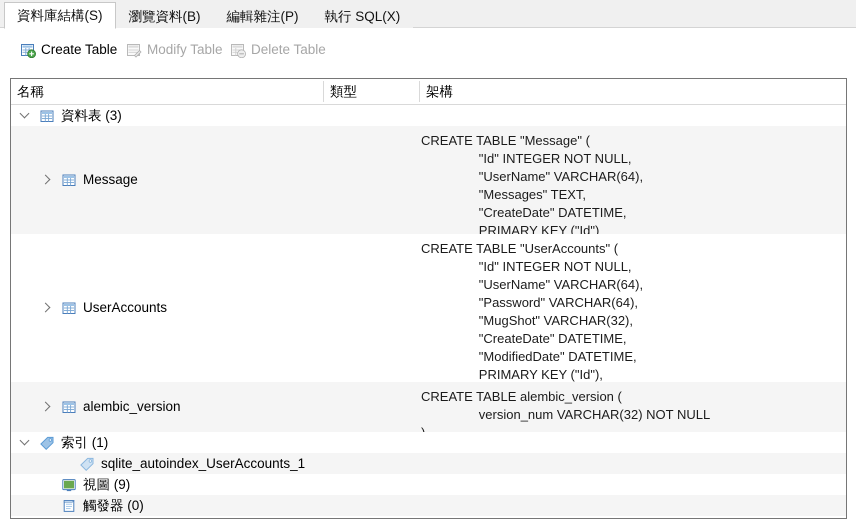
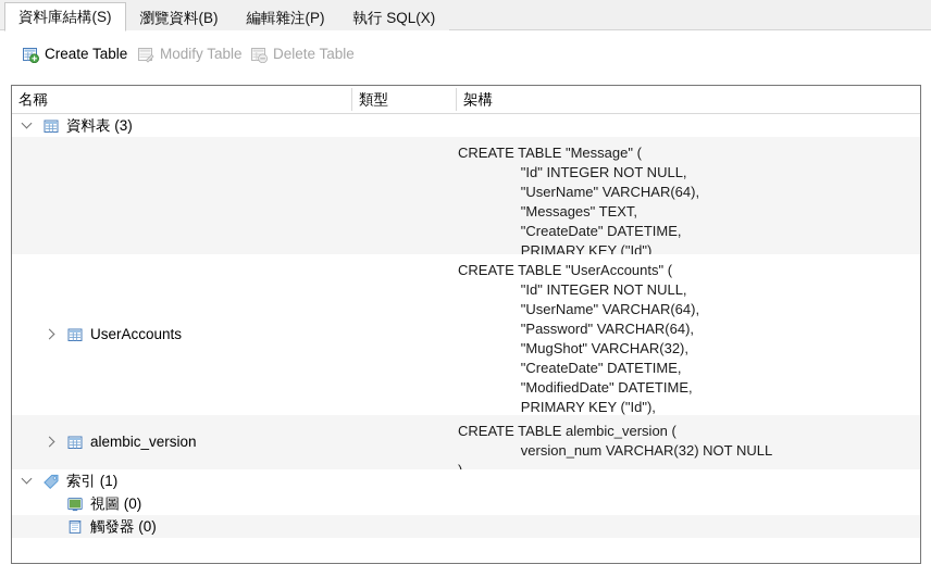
  資料庫結構(S)
  瀏覽資料(B)
  編輯雜注(P)
  執行 SQL(X)
  Create Table
  Modify Table
  Delete Table
  名稱
  類型
  架構
  資料表 (3)
- Message
  CREATE TABLE "Message" (
  "Id" INTEGER NOT NULL,
  "UserName" VARCHAR(64),
  "Messages" TEXT,
  "CreateDate" DATETIME,
  PRIMARY KEY ("Id")
  UserAccounts
  CREATE TABLE "UserAccounts" (
  "Id" INTEGER NOT NULL,
  "UserName" VARCHAR(64),
  "Password" VARCHAR(64),
  "MugShot" VARCHAR(32),
  "CreateDate" DATETIME,
  "ModifiedDate" DATETIME,
  PRIMARY KEY ("Id"),
  alembic_version
  CREATE TABLE alembic_version (
  version_num VARCHAR(32) NOT NULL
  索引 (1)
- sqlite_autoindex_UserAccounts_1
- 視圖 (9)
+ 視圖 (0)
  觸發器 (0)
